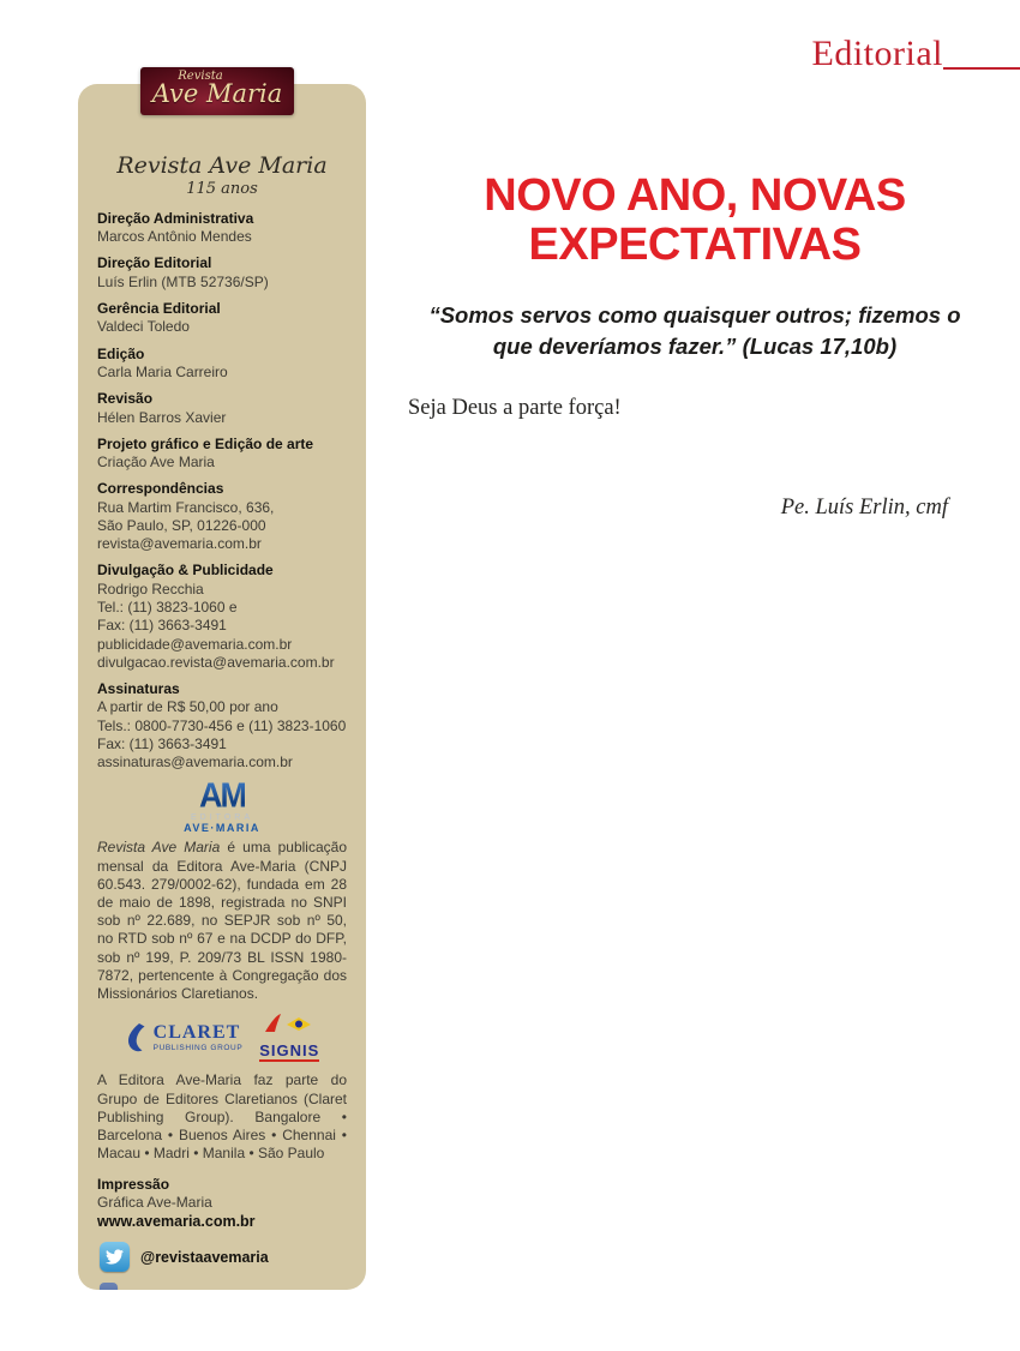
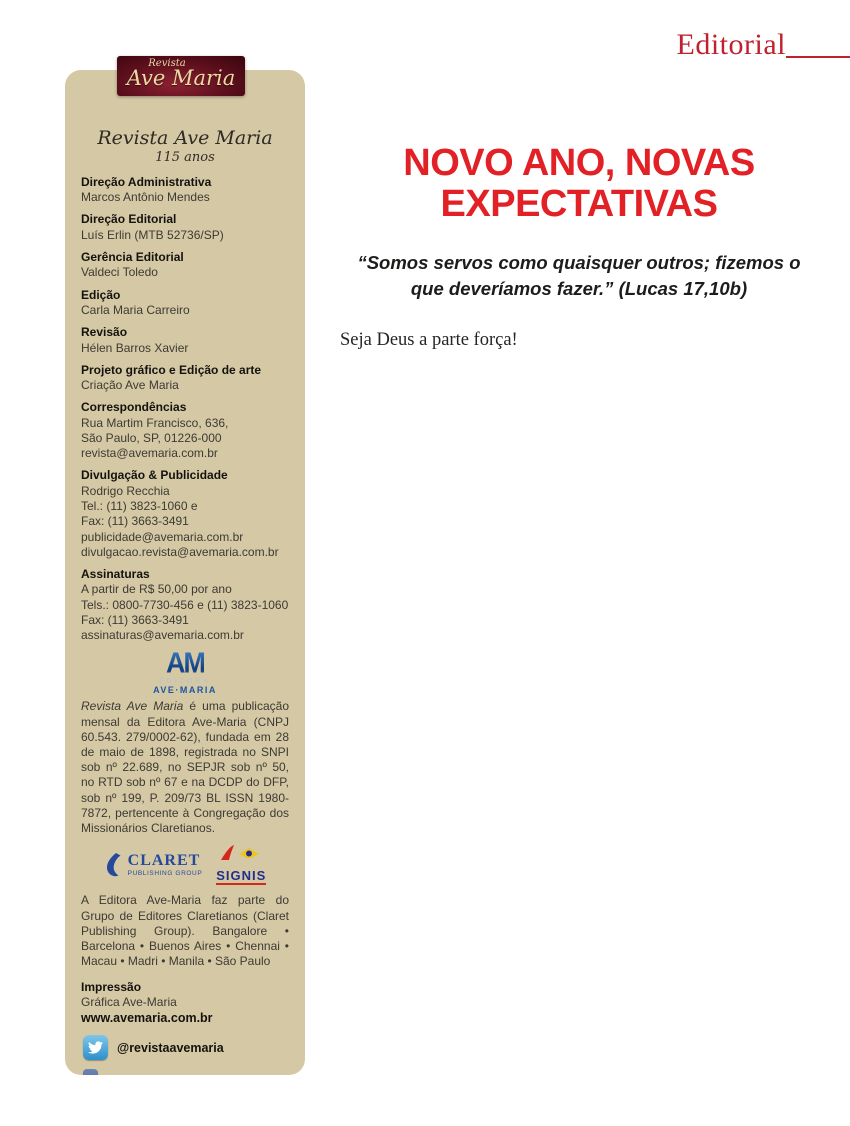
  Editorial
  Revista
  Ave Maria
  Revista Ave Maria
  115 anos
  Direção Administrativa
  Marcos Antônio Mendes
  Direção Editorial
  Luís Erlin (MTB 52736/SP)
  Gerência Editorial
  Valdeci Toledo
  Edição
  Carla Maria Carreiro
  Revisão
  Hélen Barros Xavier
  Projeto gráfico e Edição de arte
  Criação Ave Maria
  Correspondências
  Rua Martim Francisco, 636,
  São Paulo, SP, 01226-000
  revista@avemaria.com.br
  Divulgação & Publicidade
  Rodrigo Recchia
  Tel.: (11) 3823-1060 e
  Fax: (11) 3663-3491
  publicidade@avemaria.com.br
  divulgacao.revista@avemaria.com.br
  Assinaturas
  A partir de R$ 50,00 por ano
  Tels.: 0800-7730-456 e (11) 3823-1060
  Fax: (11) 3663-3491
  assinaturas@avemaria.com.br
  AM
  AVE·MARIA
  Revista Ave Maria é uma publicação mensal da Editora Ave-Maria (CNPJ 60.543. 279/0002-62), fundada em 28 de maio de 1898, registrada no SNPI sob nº 22.689, no SEPJR sob nº 50, no RTD sob nº 67 e na DCDP do DFP, sob nº 199, P. 209/73 BL ISSN 1980-7872, pertencente à Congregação dos Missionários Claretianos.
  CLARET
  SIGNIS
  A Editora Ave-Maria faz parte do Grupo de Editores Claretianos (Claret Publishing Group). Bangalore • Barcelona • Buenos Aires • Chennai • Macau • Madri • Manila • São Paulo
  Impressão
  Gráfica Ave-Maria
  www.avemaria.com.br
  @revistaavemaria
  NOVO ANO, NOVAS
  EXPECTATIVAS
  “Somos servos como quaisquer outros; fizemos o que deveríamos fazer.” (Lucas 17,10b)
  Seja Deus a parte força!
- Pe. Luís Erlin, cmf
